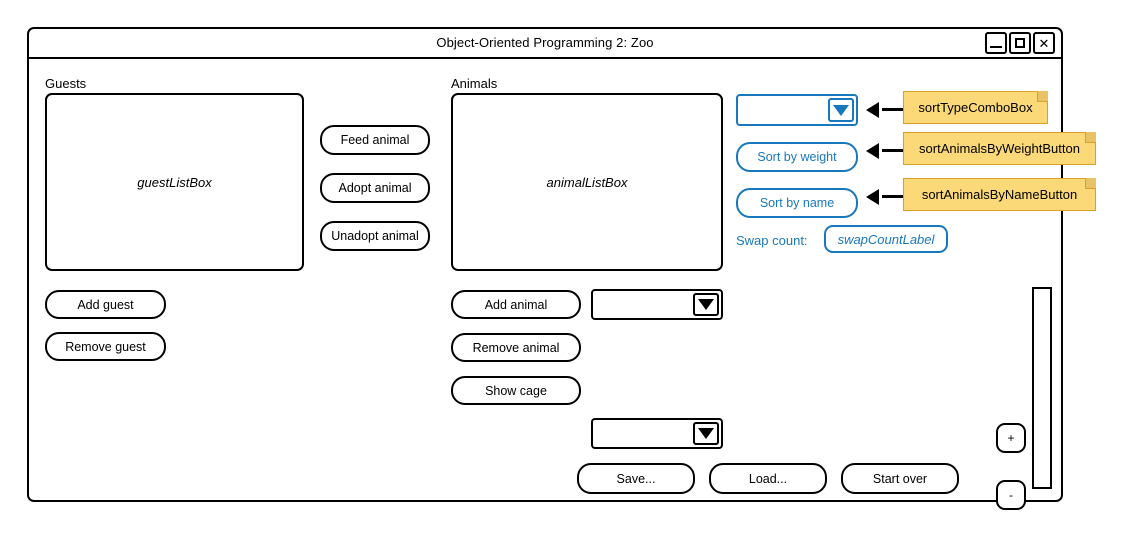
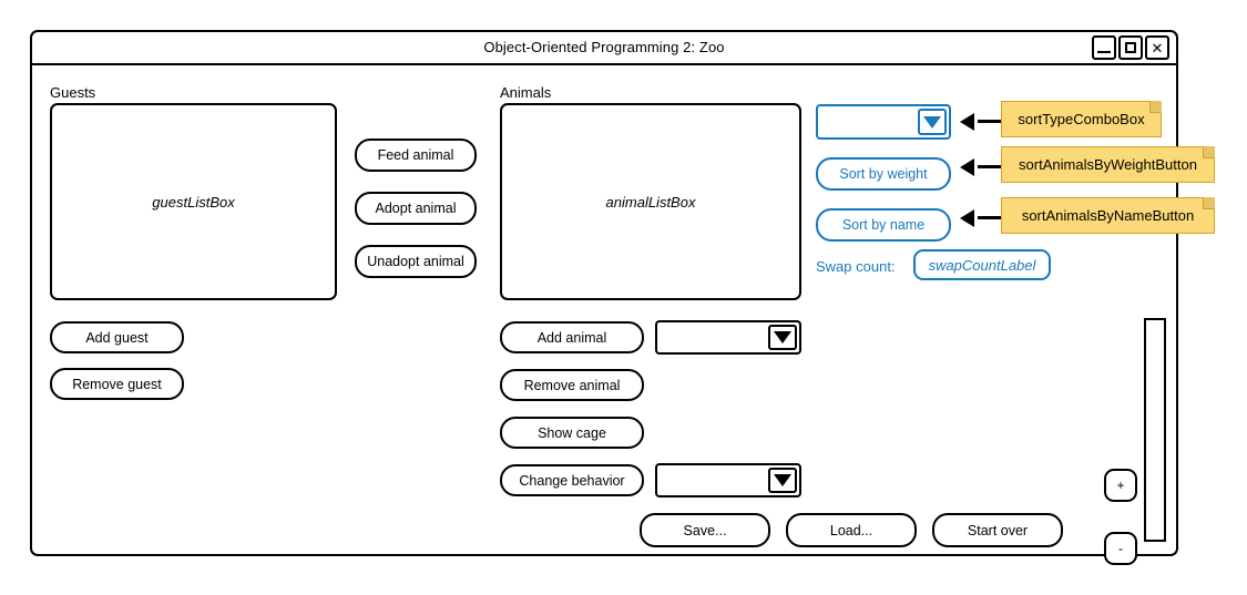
  Object-Oriented Programming 2: Zoo
  ✕
  Guests
  guestListBox
  Add guest
  Remove guest
  Feed animal
  Adopt animal
  Unadopt animal
  Animals
  animalListBox
  Add animal
  Remove animal
  Show cage
+ Change behavior
  Sort by weight
  Sort by name
  Swap count:
  swapCountLabel
  +
  -
  Save...
  Load...
  Start over
  sortTypeComboBox
  sortAnimalsByWeightButton
  sortAnimalsByNameButton
